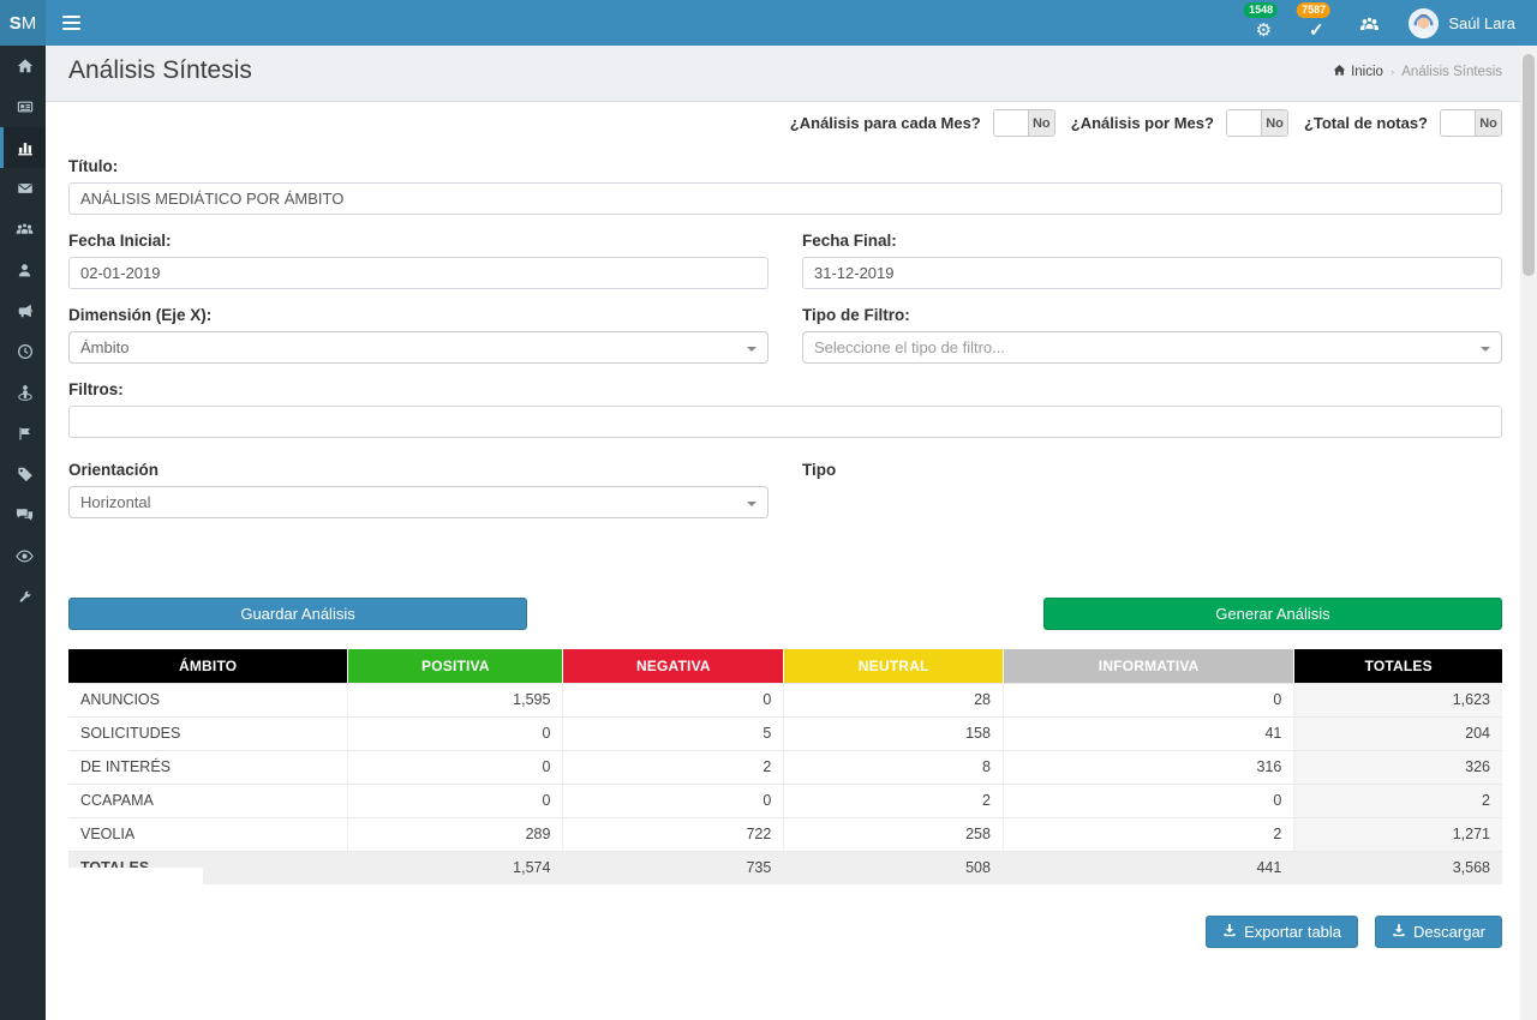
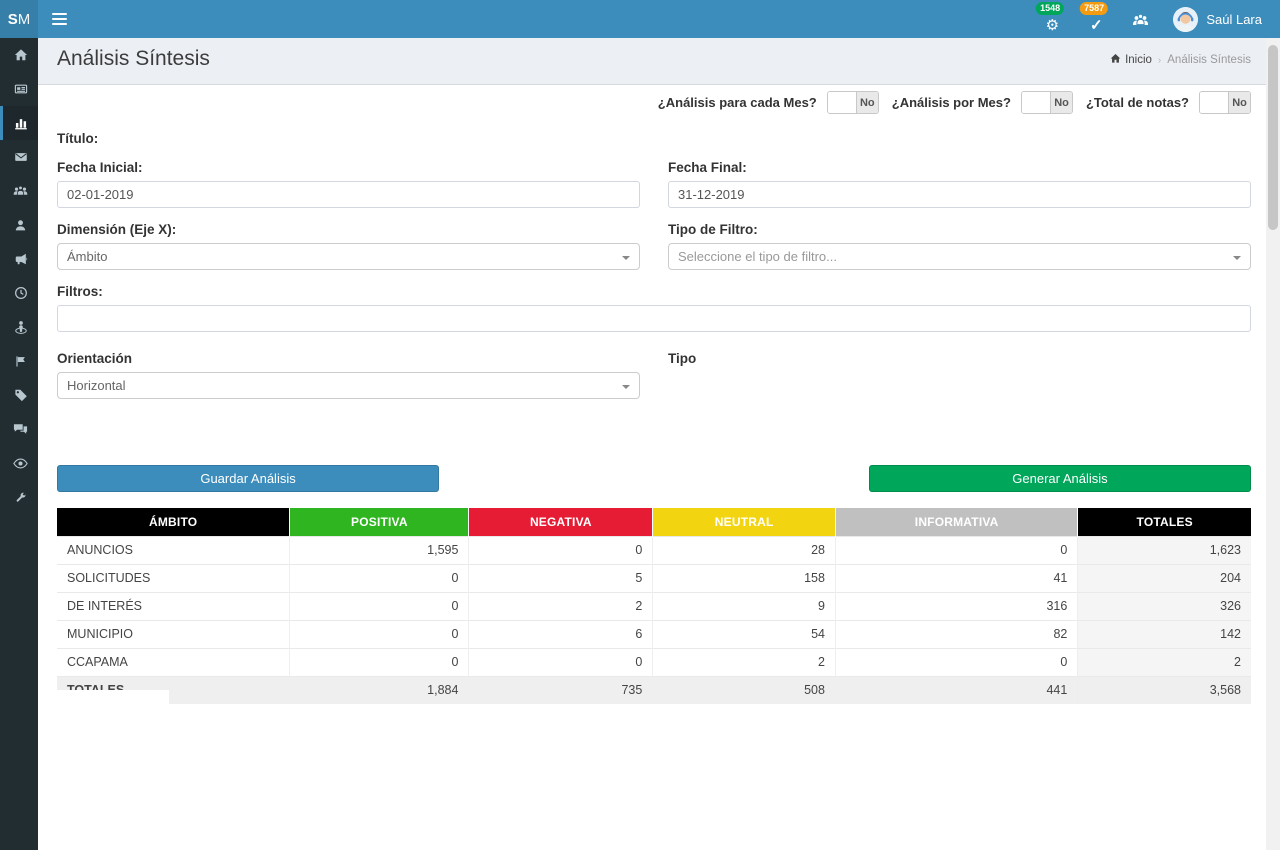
  S
  M
  1548
  ⚙
  7587
  ✓
  Saúl Lara
  Análisis Síntesis
  Inicio
  ›
  Análisis Síntesis
  ¿Análisis para cada Mes?
  No
  ¿Análisis por Mes?
  No
  ¿Total de notas?
  No
  Título:
- ANÁLISIS MEDIÁTICO POR ÁMBITO
  Fecha Inicial:
  02-01-2019
  Fecha Final:
  31-12-2019
  Dimensión (Eje X):
  Ámbito
  Tipo de Filtro:
  Seleccione el tipo de filtro...
  Filtros:
  Orientación
  Horizontal
  Tipo
  Guardar Análisis
  Generar Análisis
  ÁMBITO	POSITIVA	NEGATIVA	NEUTRAL	INFORMATIVA	TOTALES
  ANUNCIOS	1,595	0	28	0	1,623
  SOLICITUDES	0	5	158	41	204
- DE INTERÉS	0	2	8	316	326
+ DE INTERÉS	0	2	9	316	326
+ MUNICIPIO	0	6	54	82	142
  CCAPAMA	0	0	2	0	2
- VEOLIA	289	722	258	2	1,271
- 	1,574	735	508	441	3,568
+ 	1,884	735	508	441	3,568
- Exportar tabla
- Descargar
